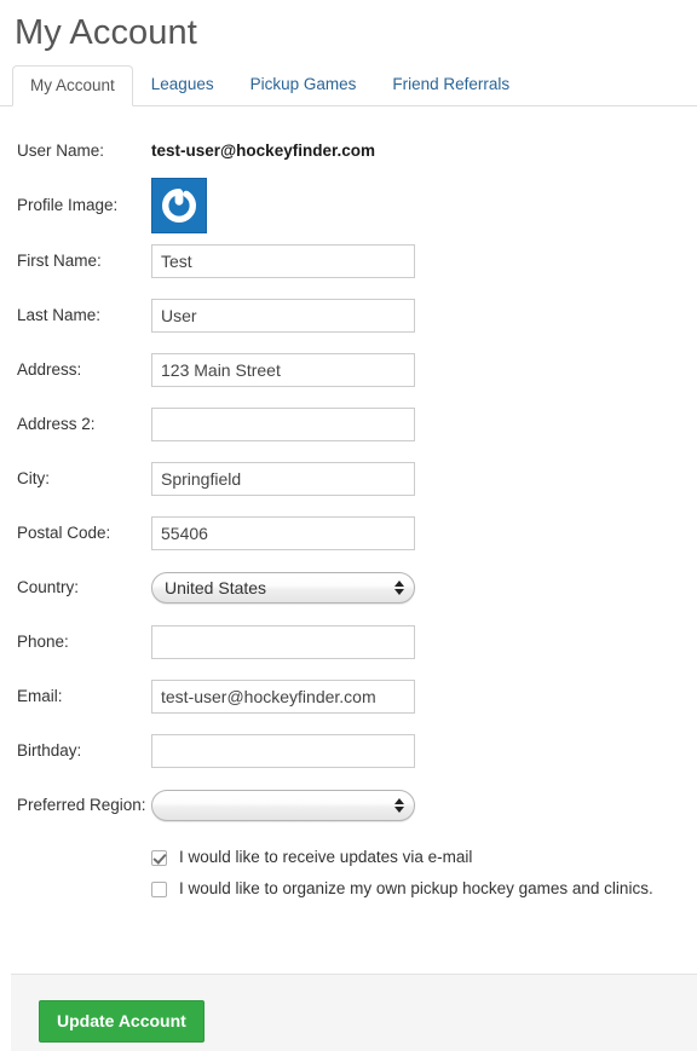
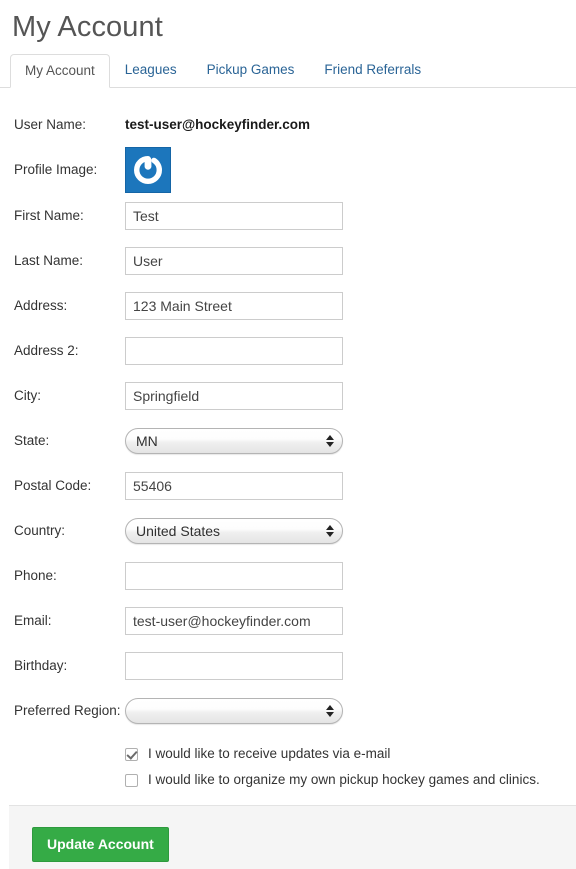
  My Account
  My Account
  Leagues
  Pickup Games
  Friend Referrals
  User Name:
  test-user@hockeyfinder.com
  Profile Image:
  First Name:
  Test
  Last Name:
  User
  Address:
  123 Main Street
  Address 2:
  City:
  Springfield
+ State:
+ MN
  Postal Code:
  55406
  Country:
  United States
  Phone:
  Email:
  test-user@hockeyfinder.com
  Birthday:
  Preferred Region:
  I would like to receive updates via e-mail
  I would like to organize my own pickup hockey games and clinics.
  Update Account
